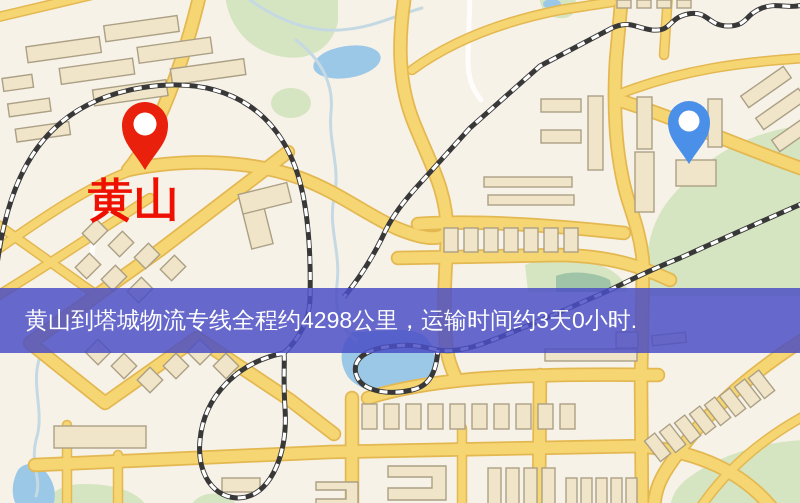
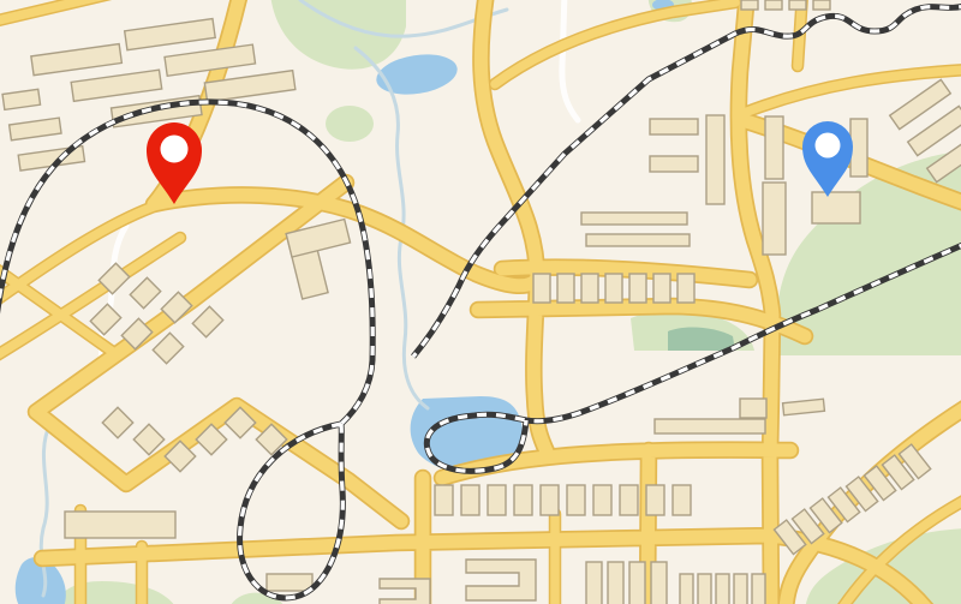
- 黄山
- 黄山到塔城物流专线全程约4298公里，运输时间约3天0小时.
